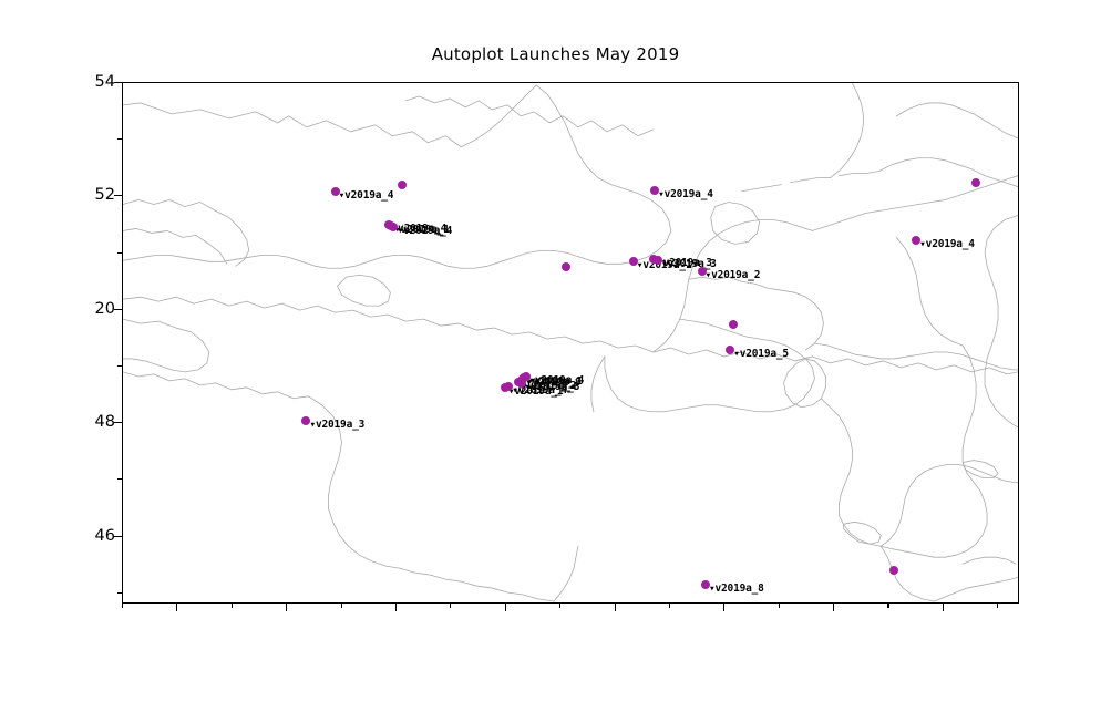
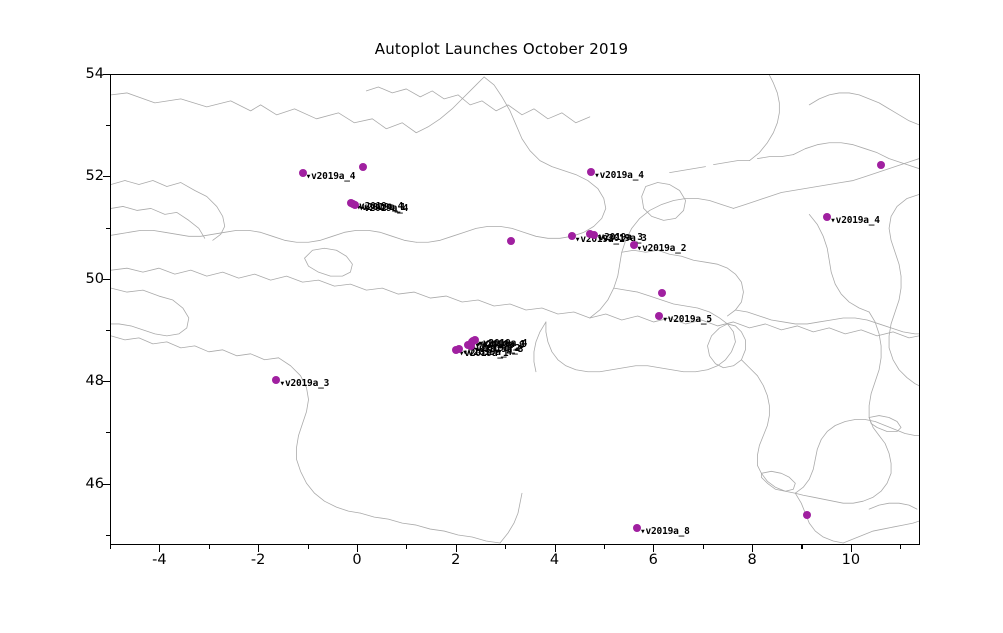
- Autoplot Launches May 2019
+ Autoplot Launches October 2019
  46
  48
- 20
+ 50
  52
  54
+ -4
+ -2
+ 0
+ 2
+ 4
+ 6
+ 8
+ 10
  ▾v2019a_4
  v2019a_4
  ▾v2019a_1
  ▾v2019a_4
  ▾v2019a_3
  ▾v2019a_1
  ▾v2019a_4
  v2019a_2
  ▾v2019a_8
  ▾v2019a_1
  ▾v2019a_4
  ▾v2019a_3
  ▾v2019a_1
  v2019a_3
  ▾v2019a_3
  ▾v2019a_4
  ▾v2019a_2
  ▾v2019a_5
  ▾v2019a_8
  ▾v2019a_4
